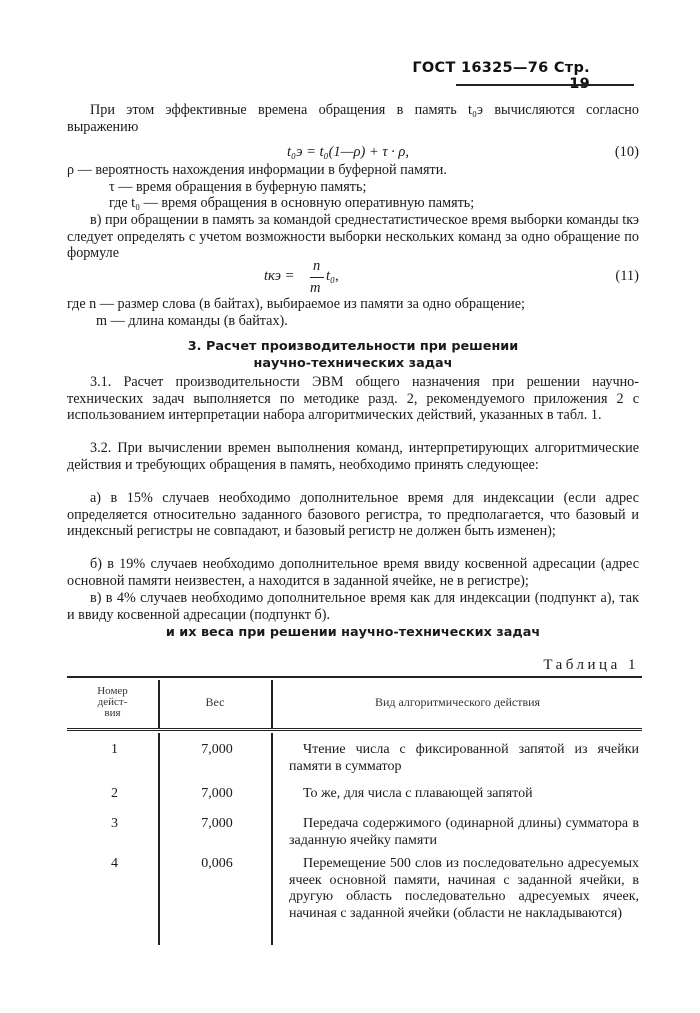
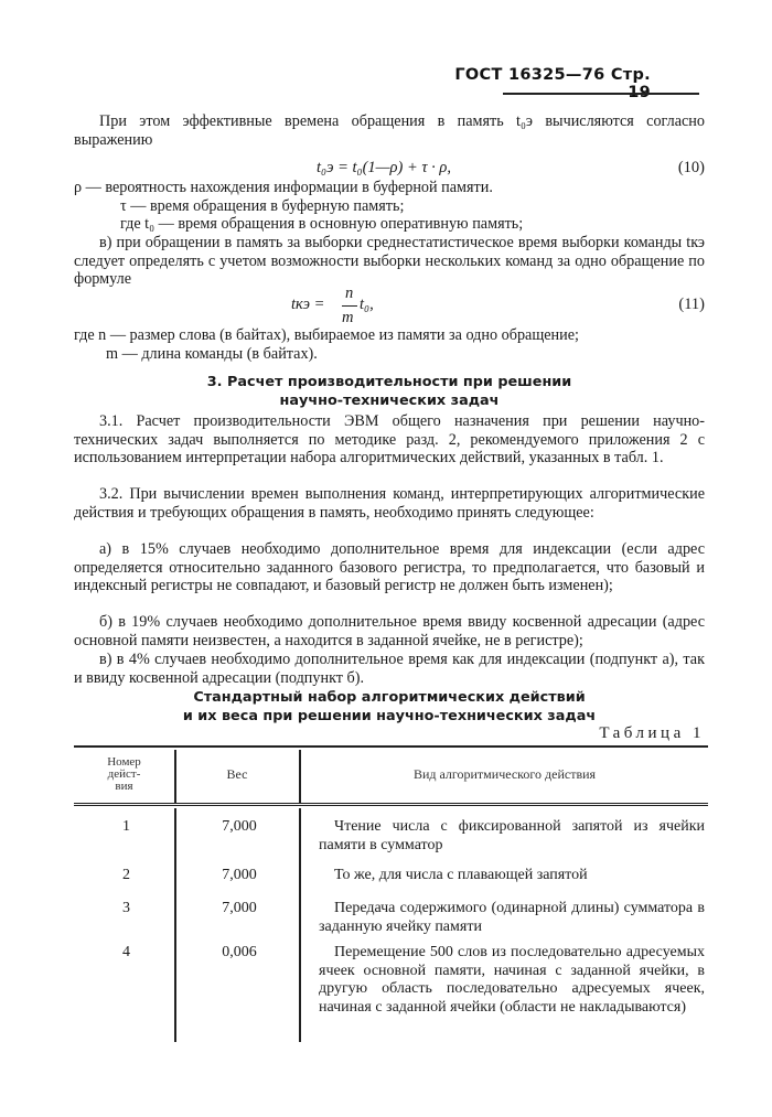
  ГОСТ 16325—76 Стр.
  При этом эффективные времена обращения в память t₀э вычисляются согласно выражению
  t₀э = t₀(1—ρ) + τ · ρ,
  (10)
  ρ — вероятность нахождения информации в буферной памяти.
  τ — время обращения в буферную память;
  где t₀ — время обращения в основную оперативную память;
- в) при обращении в память за командой среднестатистическое время выборки команды tкэ следует определять с учетом возможности выборки нескольких команд за одно обращение по формуле
+ в) при обращении в память за выборки среднестатистическое время выборки команды tкэ следует определять с учетом возможности выборки нескольких команд за одно обращение по формуле
  tкэ =
  n
  m
  t₀,
  (11)
  где n — размер слова (в байтах), выбираемое из памяти за одно обращение;
  m — длина команды (в байтах).
  3. Расчет производительности при решении
  научно-технических задач
  3.1. Расчет производительности ЭВМ общего назначения при решении научно-технических задач выполняется по методике разд. 2, рекомендуемого приложения 2 с использованием интерпретации набора алгоритмических действий, указанных в табл. 1.
  3.2. При вычислении времен выполнения команд, интерпретирующих алгоритмические действия и требующих обращения в память, необходимо принять следующее:
  а) в 15% случаев необходимо дополнительное время для индексации (если адрес определяется относительно заданного базового регистра, то предполагается, что базовый и индексный регистры не совпадают, и базовый регистр не должен быть изменен);
  б) в 19% случаев необходимо дополнительное время ввиду косвенной адресации (адрес основной памяти неизвестен, а находится в заданной ячейке, не в регистре);
  в) в 4% случаев необходимо дополнительное время как для индексации (подпункт а), так и ввиду косвенной адресации (подпункт б).
+ Стандартный набор алгоритмических действий
  и их веса при решении научно-технических задач
  Таблица 1
  Номер
  дейст-
  вия
  Вес
  Вид алгоритмического действия
  1
  7,000
  Чтение числа с фиксированной запятой из ячейки памяти в сумматор
  2
  7,000
  То же, для числа с плавающей запятой
  3
  7,000
  Передача содержимого (одинарной длины) сумматора в заданную ячейку памяти
  4
  0,006
  Перемещение 500 слов из последовательно адресуемых ячеек основной памяти, начиная с заданной ячейки, в другую область последовательно адресуемых ячеек, начиная с заданной ячейки (области не накладываются)
